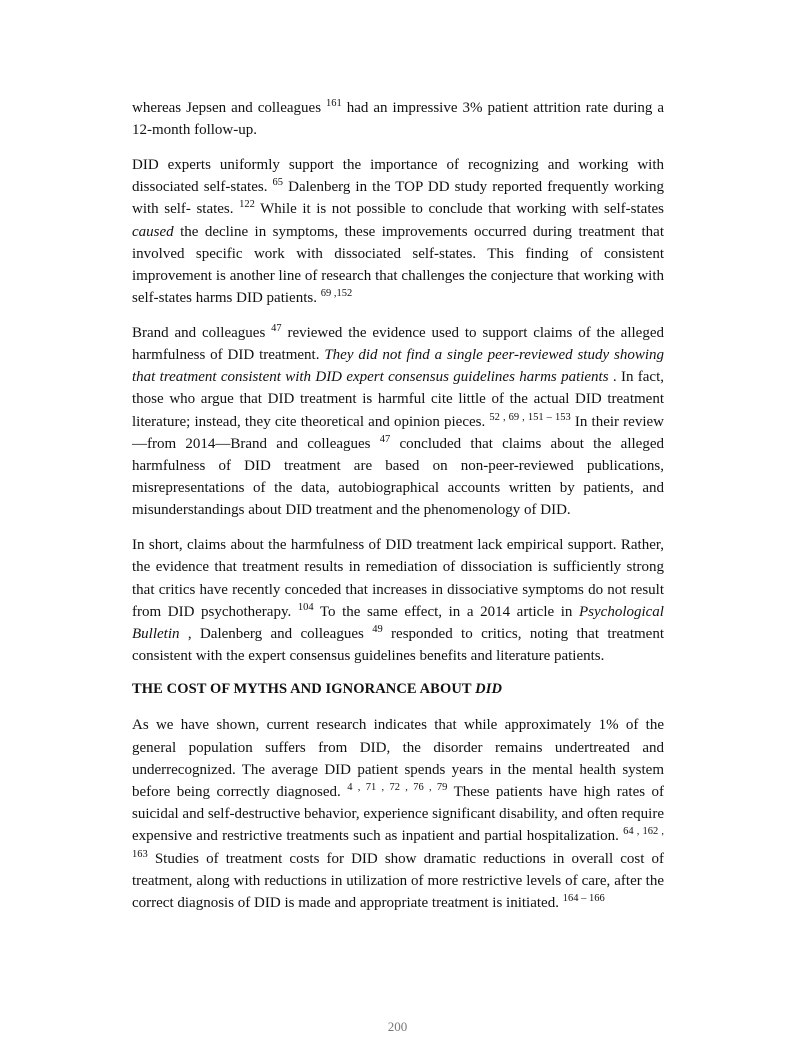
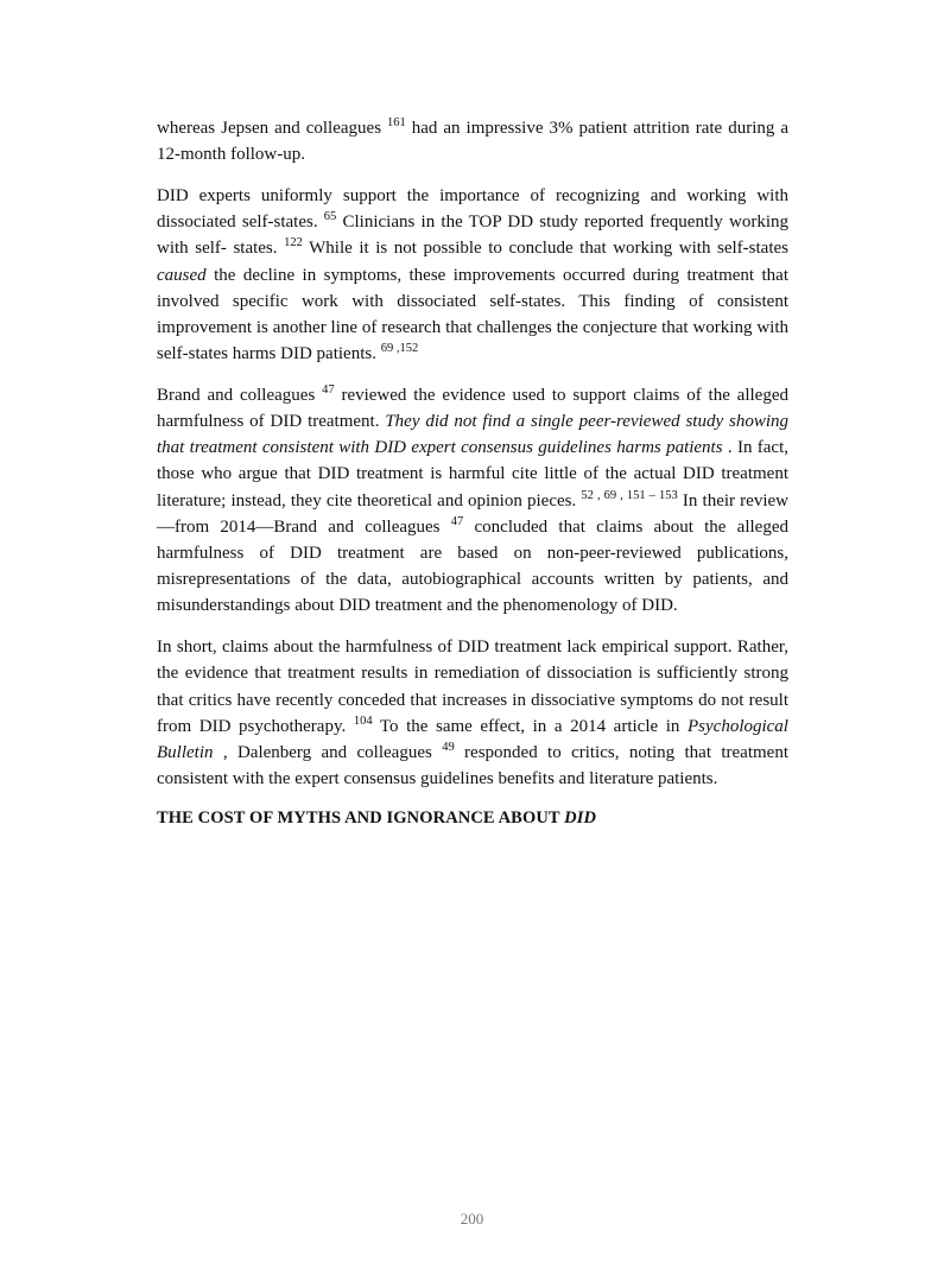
  whereas Jepsen and colleagues 161 had an impressive 3% patient attrition rate during a 12-month follow-up.
- DID experts uniformly support the importance of recognizing and working with dissociated self-states. 65 Dalenberg in the TOP DD study reported frequently working with self- states. 122 While it is not possible to conclude that working with self-states caused the decline in symptoms, these improvements occurred during treatment that involved specific work with dissociated self-states. This finding of consistent improvement is another line of research that challenges the conjecture that working with self-states harms DID patients. 69 ,152
+ DID experts uniformly support the importance of recognizing and working with dissociated self-states. 65 Clinicians in the TOP DD study reported frequently working with self- states. 122 While it is not possible to conclude that working with self-states caused the decline in symptoms, these improvements occurred during treatment that involved specific work with dissociated self-states. This finding of consistent improvement is another line of research that challenges the conjecture that working with self-states harms DID patients. 69 ,152
  Brand and colleagues 47 reviewed the evidence used to support claims of the alleged harmfulness of DID treatment. They did not find a single peer-reviewed study showing that treatment consistent with DID expert consensus guidelines harms patients . In fact, those who argue that DID treatment is harmful cite little of the actual DID treatment literature; instead, they cite theoretical and opinion pieces. 52 , 69 , 151 – 153 In their review—from 2014—Brand and colleagues 47 concluded that claims about the alleged harmfulness of DID treatment are based on non-peer-reviewed publications, misrepresentations of the data, autobiographical accounts written by patients, and misunderstandings about DID treatment and the phenomenology of DID.
  In short, claims about the harmfulness of DID treatment lack empirical support. Rather, the evidence that treatment results in remediation of dissociation is sufficiently strong that critics have recently conceded that increases in dissociative symptoms do not result from DID psychotherapy. 104 To the same effect, in a 2014 article in Psychological Bulletin , Dalenberg and colleagues 49 responded to critics, noting that treatment consistent with the expert consensus guidelines benefits and literature patients.
  THE COST OF MYTHS AND IGNORANCE ABOUT DID
- As we have shown, current research indicates that while approximately 1% of the general population suffers from DID, the disorder remains undertreated and underrecognized. The average DID patient spends years in the mental health system before being correctly diagnosed. 4 , 71 , 72 , 76 , 79 These patients have high rates of suicidal and self-destructive behavior, experience significant disability, and often require expensive and restrictive treatments such as inpatient and partial hospitalization. 64 , 162 , 163 Studies of treatment costs for DID show dramatic reductions in overall cost of treatment, along with reductions in utilization of more restrictive levels of care, after the correct diagnosis of DID is made and appropriate treatment is initiated. 164 – 166
  200
